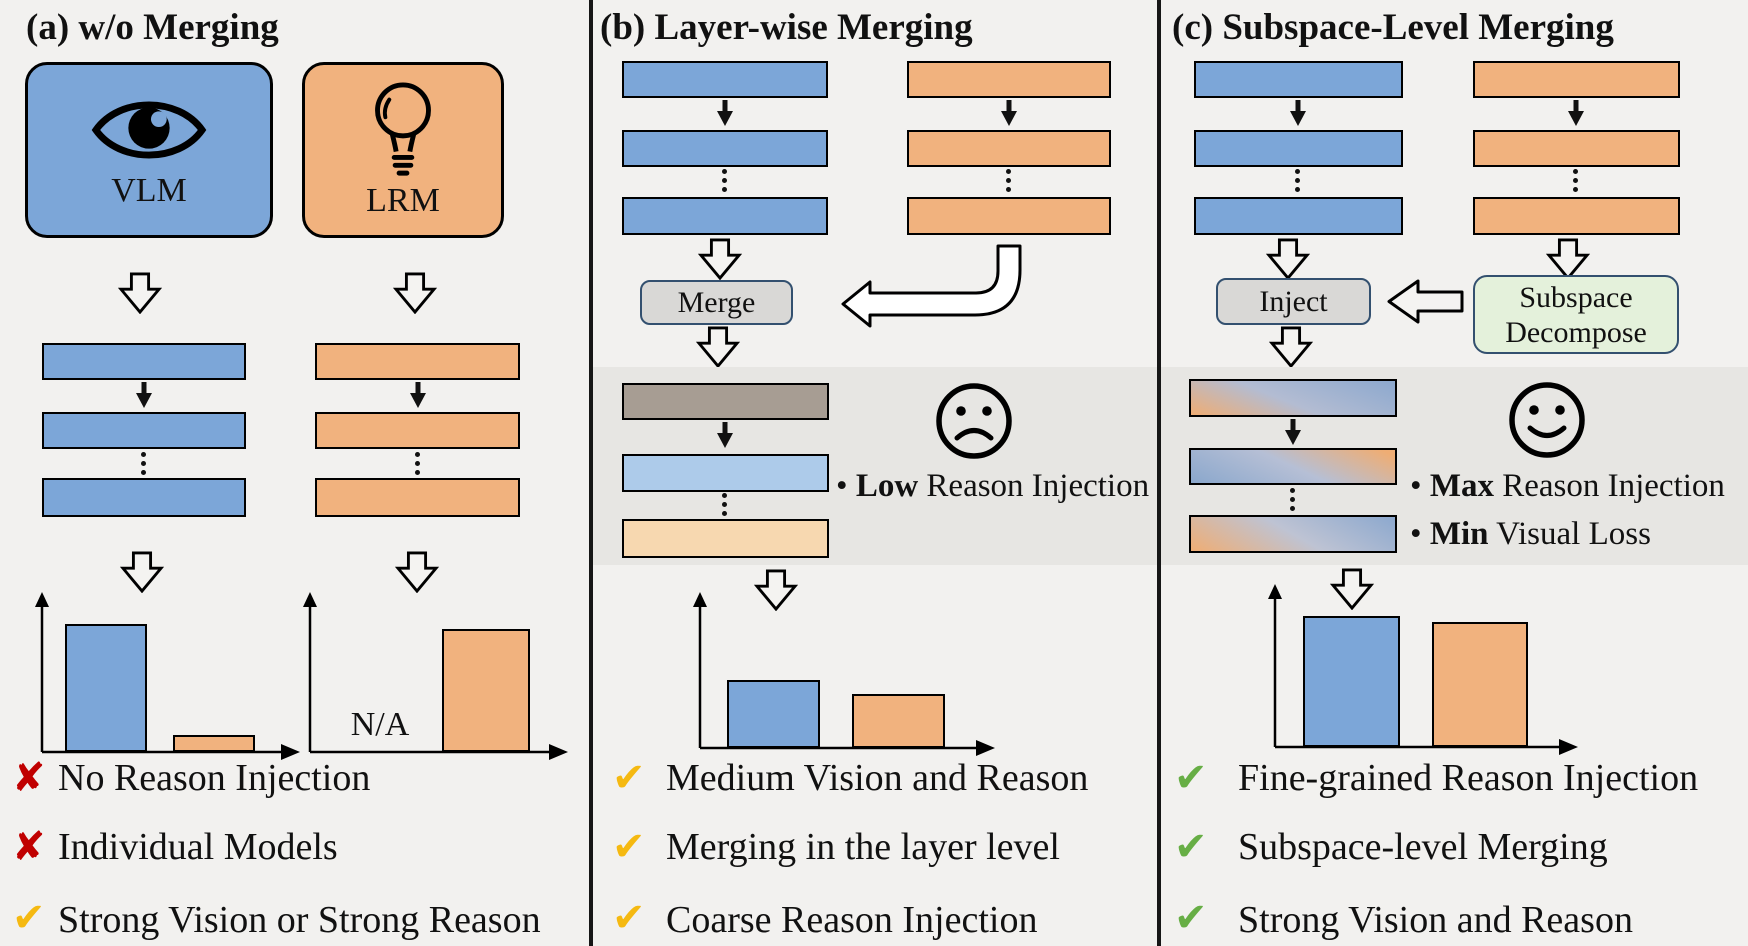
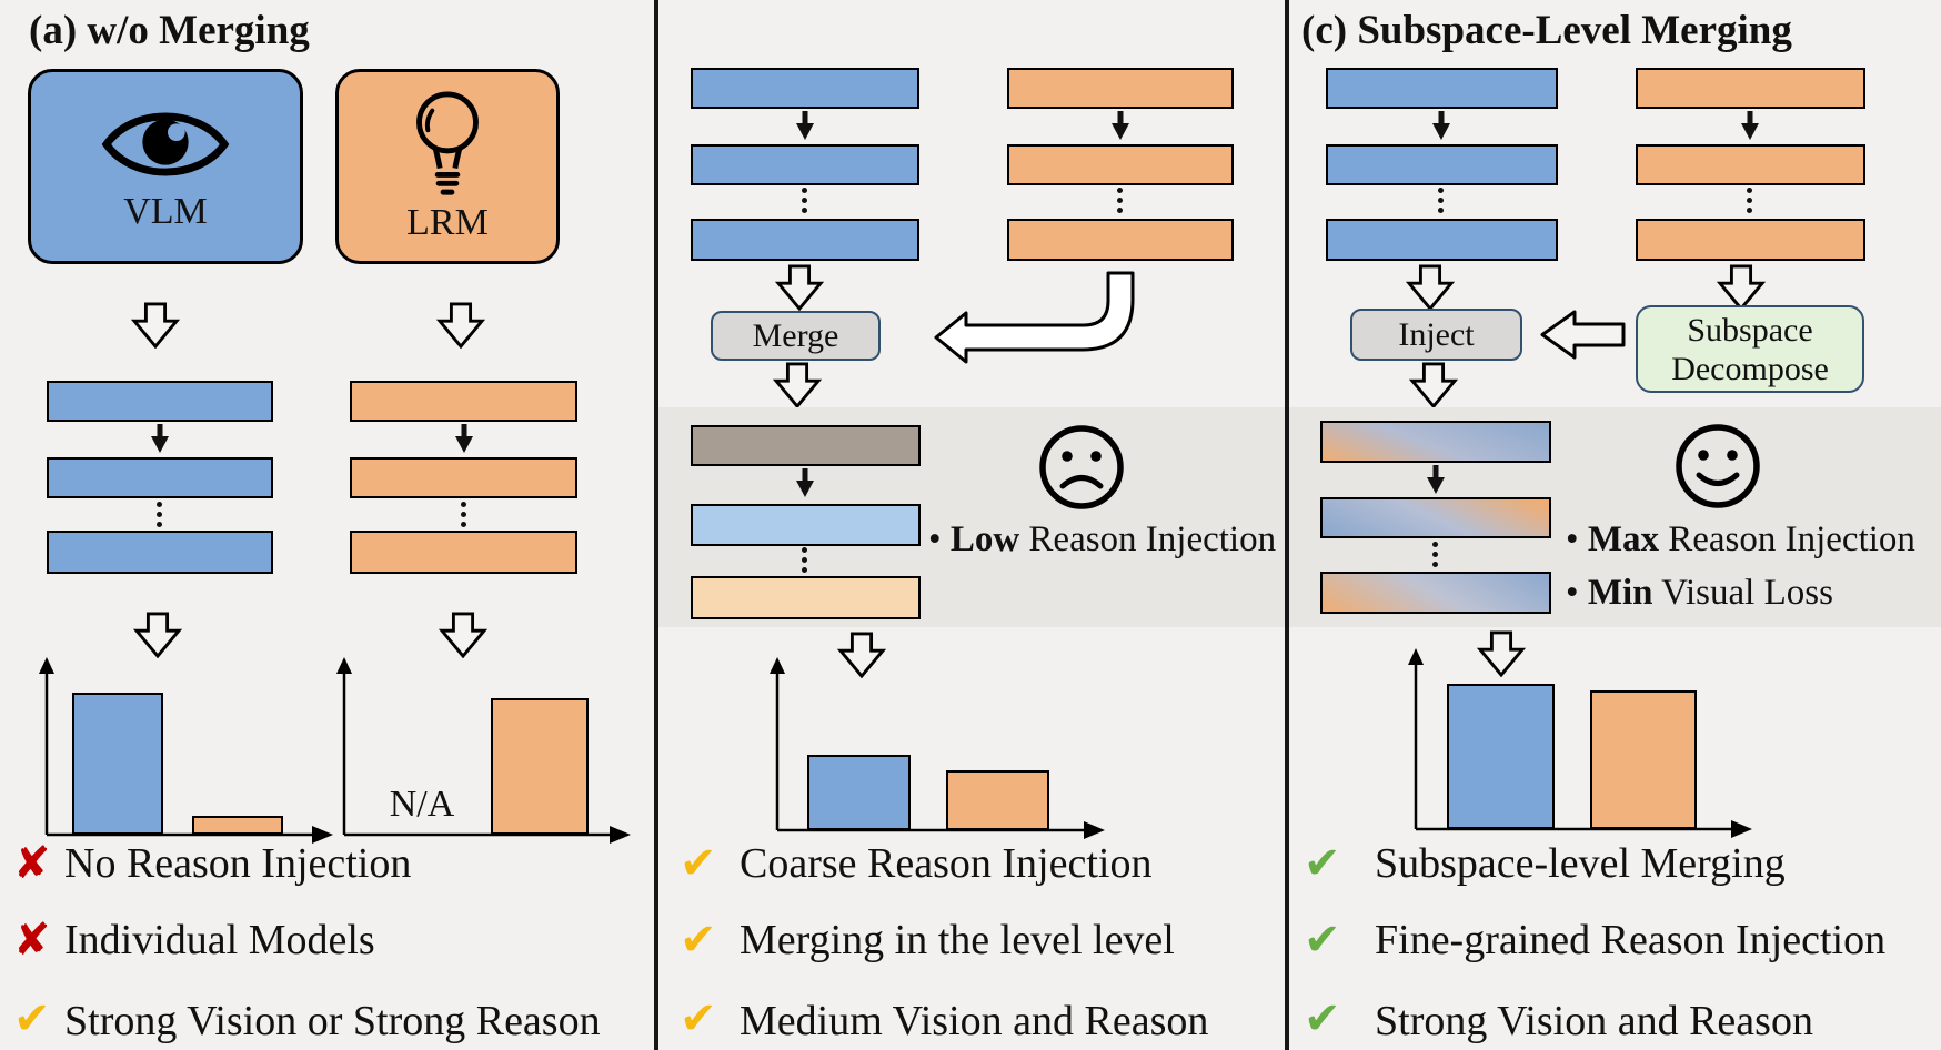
  (a) w/o Merging
  VLM
  LRM
  N/A
  ✘
  No Reason Injection
  ✘
  Individual Models
  ✔
  Strong Vision or Strong Reason
- (b) Layer-wise Merging
  Merge
  • Low Reason Injection
  ✔
- Medium Vision and Reason
+ Coarse Reason Injection
  ✔
- Merging in the layer level
+ Merging in the level level
  ✔
- Coarse Reason Injection
+ Medium Vision and Reason
  (c) Subspace-Level Merging
  Inject
  Subspace
  Decompose
  • Max Reason Injection
  • Min Visual Loss
  ✔
- Fine-grained Reason Injection
+ Subspace-level Merging
  ✔
- Subspace-level Merging
+ Fine-grained Reason Injection
  ✔
  Strong Vision and Reason
